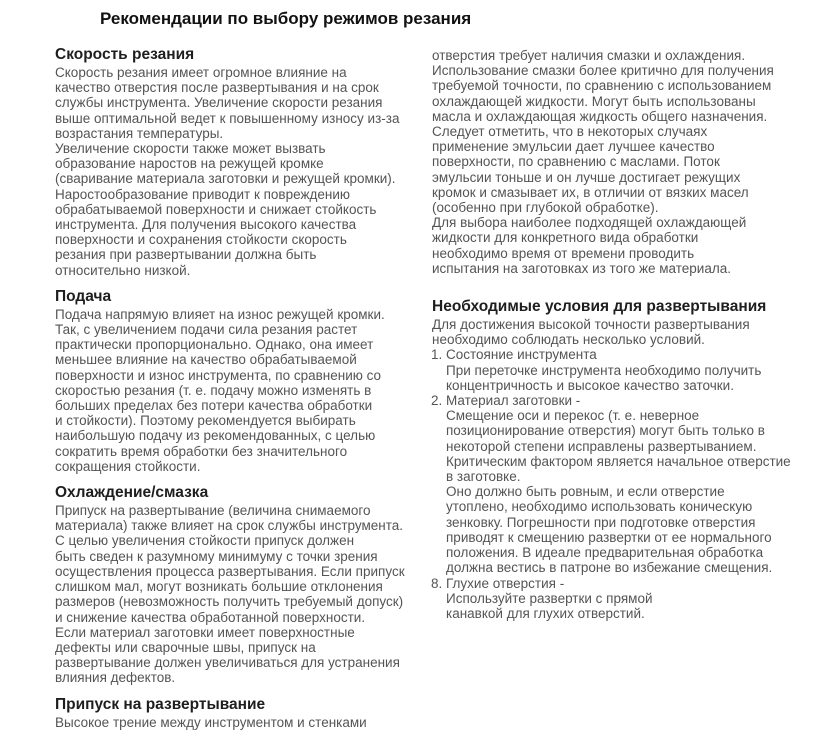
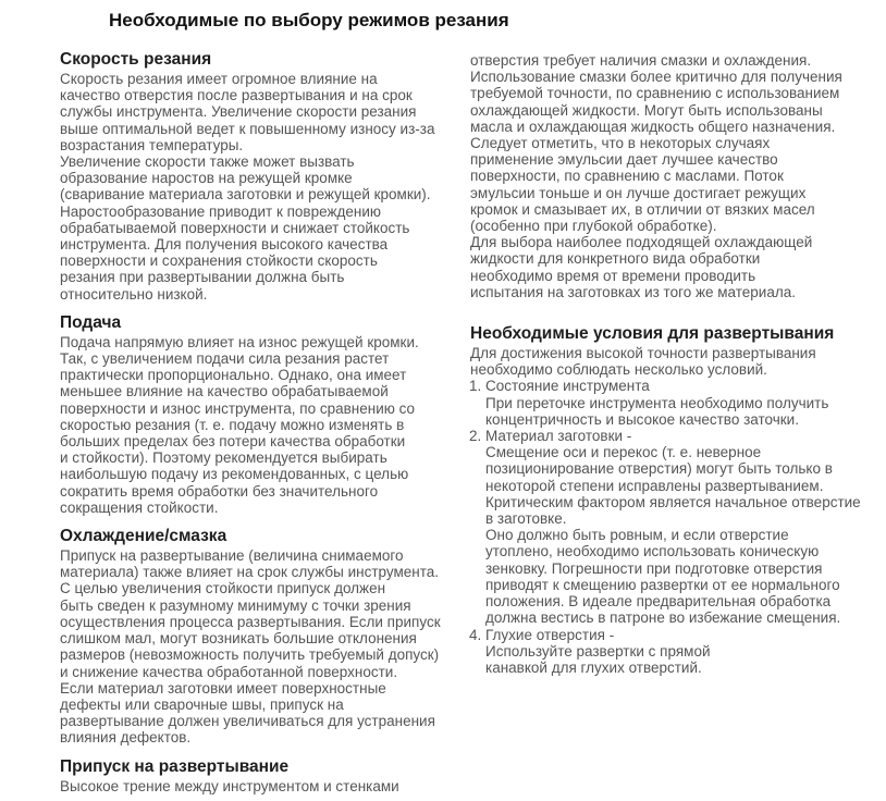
- Рекомендации по выбору режимов резания
+ Необходимые по выбору режимов резания
  Скорость резания
  Скорость резания имеет огромное влияние на
  качество отверстия после развертывания и на срок
  службы инструмента. Увеличение скорости резания
  выше оптимальной ведет к повышенному износу из-за
  возрастания температуры.
  Увеличение скорости также может вызвать
  образование наростов на режущей кромке
  (сваривание материала заготовки и режущей кромки).
  Наростообразование приводит к повреждению
  обрабатываемой поверхности и снижает стойкость
  инструмента. Для получения высокого качества
  поверхности и сохранения стойкости скорость
  резания при развертывании должна быть
  относительно низкой.
  Подача
  Подача напрямую влияет на износ режущей кромки.
  Так, с увеличением подачи сила резания растет
  практически пропорционально. Однако, она имеет
  меньшее влияние на качество обрабатываемой
  поверхности и износ инструмента, по сравнению со
  скоростью резания (т. е. подачу можно изменять в
  больших пределах без потери качества обработки
  и стойкости). Поэтому рекомендуется выбирать
  наибольшую подачу из рекомендованных, с целью
  сократить время обработки без значительного
  сокращения стойкости.
  Охлаждение/смазка
  Припуск на развертывание (величина снимаемого
  материала) также влияет на срок службы инструмента.
  С целью увеличения стойкости припуск должен
  быть сведен к разумному минимуму с точки зрения
  осуществления процесса развертывания. Если припуск
  слишком мал, могут возникать большие отклонения
  размеров (невозможность получить требуемый допуск)
  и снижение качества обработанной поверхности.
  Если материал заготовки имеет поверхностные
  дефекты или сварочные швы, припуск на
  развертывание должен увеличиваться для устранения
  влияния дефектов.
  Припуск на развертывание
  Высокое трение между инструментом и стенками
  отверстия требует наличия смазки и охлаждения.
  Использование смазки более критично для получения
  требуемой точности, по сравнению с использованием
  охлаждающей жидкости. Могут быть использованы
  масла и охлаждающая жидкость общего назначения.
  Следует отметить, что в некоторых случаях
  применение эмульсии дает лучшее качество
  поверхности, по сравнению с маслами. Поток
  эмульсии тоньше и он лучше достигает режущих
  кромок и смазывает их, в отличии от вязких масел
  (особенно при глубокой обработке).
  Для выбора наиболее подходящей охлаждающей
  жидкости для конкретного вида обработки
  необходимо время от времени проводить
  испытания на заготовках из того же материала.
  Необходимые условия для развертывания
  Для достижения высокой точности развертывания
  необходимо соблюдать несколько условий.
  1.
  Состояние инструмента
  При переточке инструмента необходимо получить
  концентричность и высокое качество заточки.
  2.
  Материал заготовки -
  Смещение оси и перекос (т. е. неверное
  позиционирование отверстия) могут быть только в
  некоторой степени исправлены развертыванием.
  Критическим фактором является начальное отверстие
  в заготовке.
  Оно должно быть ровным, и если отверстие
  утоплено, необходимо использовать коническую
  зенковку. Погрешности при подготовке отверстия
  приводят к смещению развертки от ее нормального
  положения. В идеале предварительная обработка
  должна вестись в патроне во избежание смещения.
- 8.
+ 4.
  Глухие отверстия -
  Используйте развертки с прямой
  канавкой для глухих отверстий.
